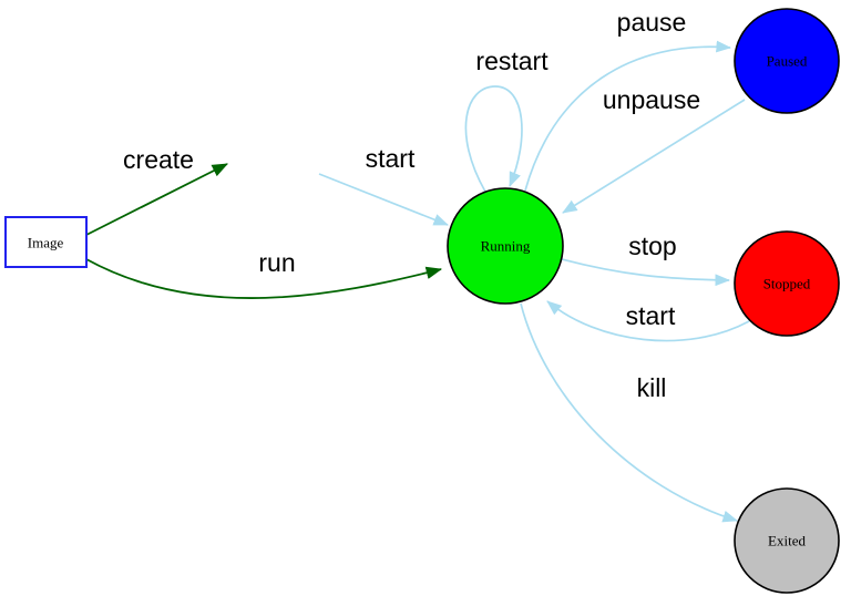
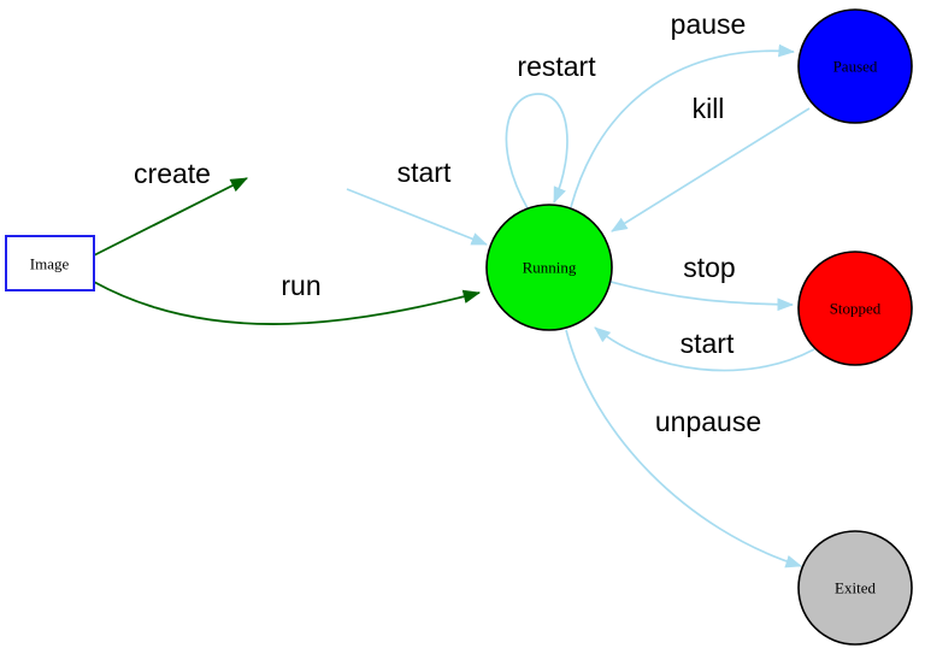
  create
  run
  start
  restart
  pause
- unpause
+ kill
  stop
  start
- kill
+ unpause
  Image
  Running
  Paused
  Stopped
  Exited
